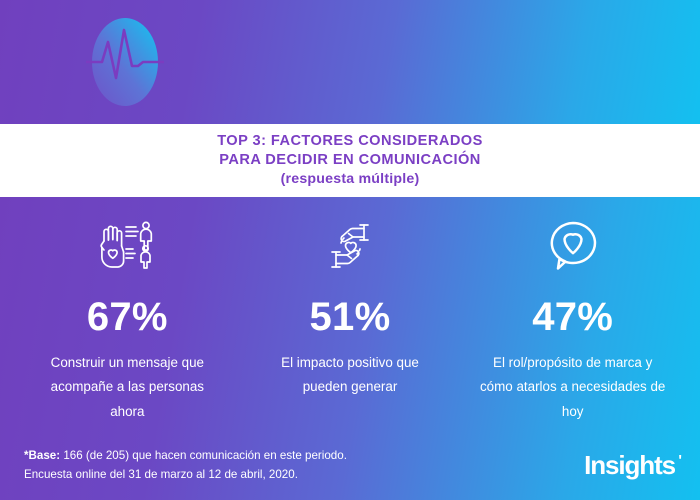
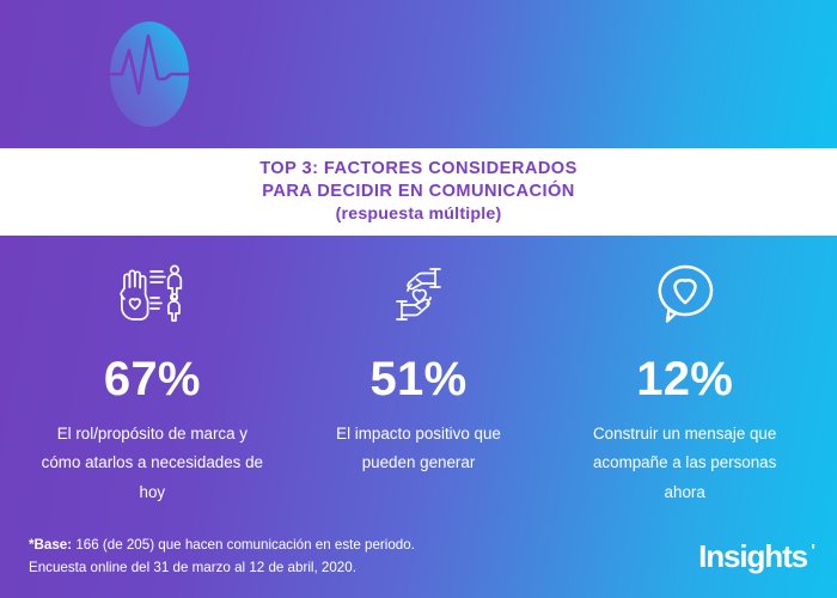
  TOP 3: FACTORES CONSIDERADOS
  PARA DECIDIR EN COMUNICACIÓN
  (respuesta múltiple)
  67%
- Construir un mensaje que acompañe a las personas ahora
+ El rol/propósito de marca y cómo atarlos a necesidades de hoy
  51%
  El impacto positivo que pueden generar
- 47%
+ 12%
- El rol/propósito de marca y cómo atarlos a necesidades de hoy
+ Construir un mensaje que acompañe a las personas ahora
  *Base: 166 (de 205) que hacen comunicación en este periodo.
  Encuesta online del 31 de marzo al 12 de abril, 2020.
  Insights
  '
